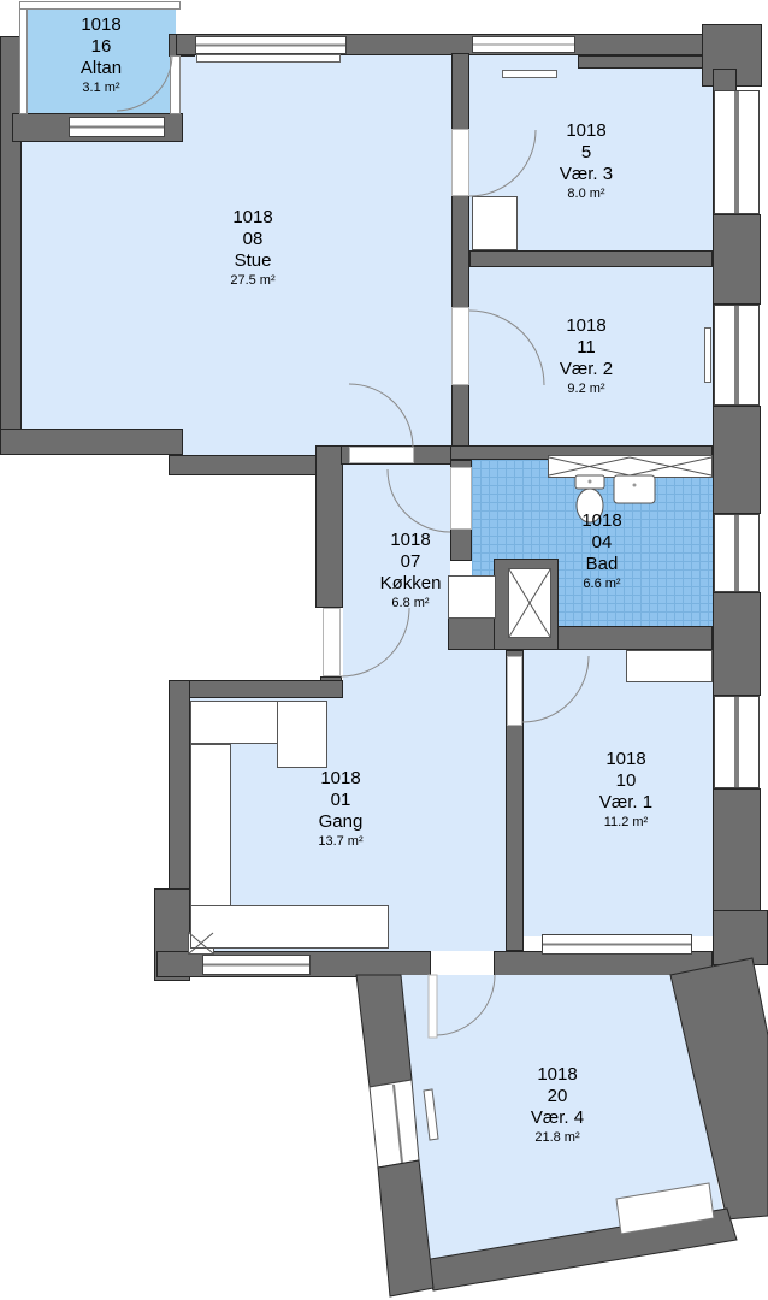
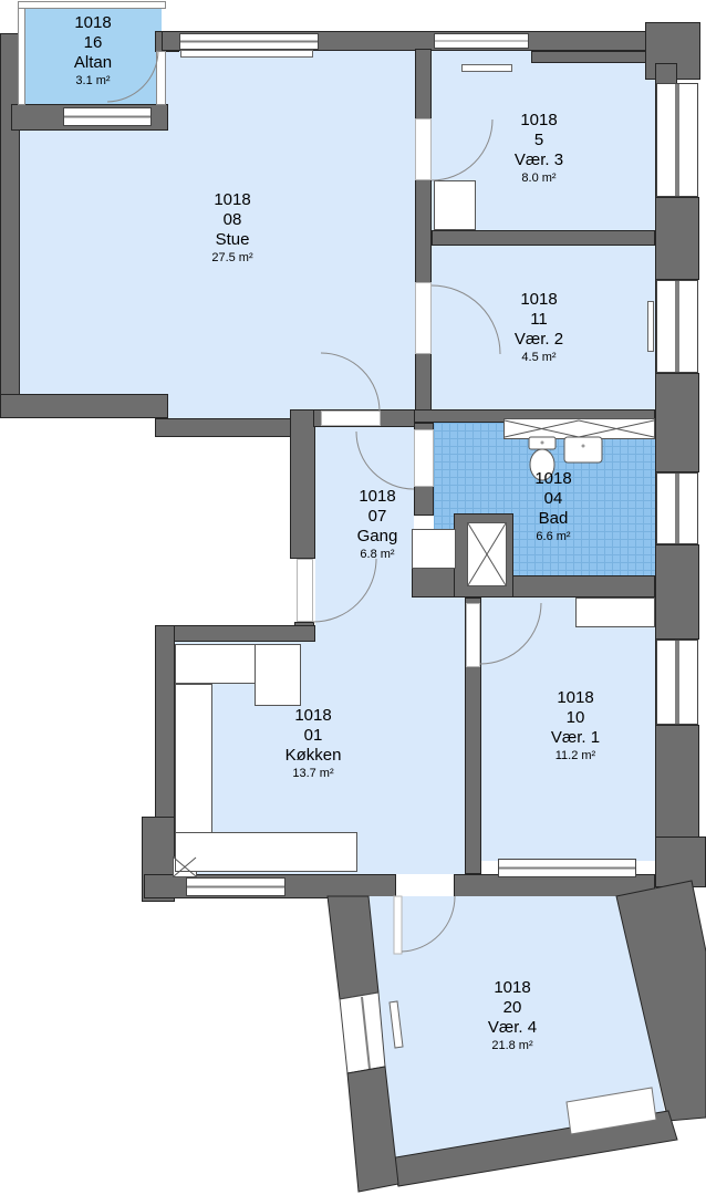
  1018
  16
  Altan
  3.1 m²
  1018
  08
  Stue
  27.5 m²
  1018
  5
  Vær. 3
  8.0 m²
  1018
  11
  Vær. 2
- 9.2 m²
+ 4.5 m²
  1018
  07
- Køkken
+ Gang
  6.8 m²
  1018
  04
  Bad
  6.6 m²
  1018
  01
- Gang
+ Køkken
  13.7 m²
  1018
  10
  Vær. 1
  11.2 m²
  1018
  20
  Vær. 4
  21.8 m²
